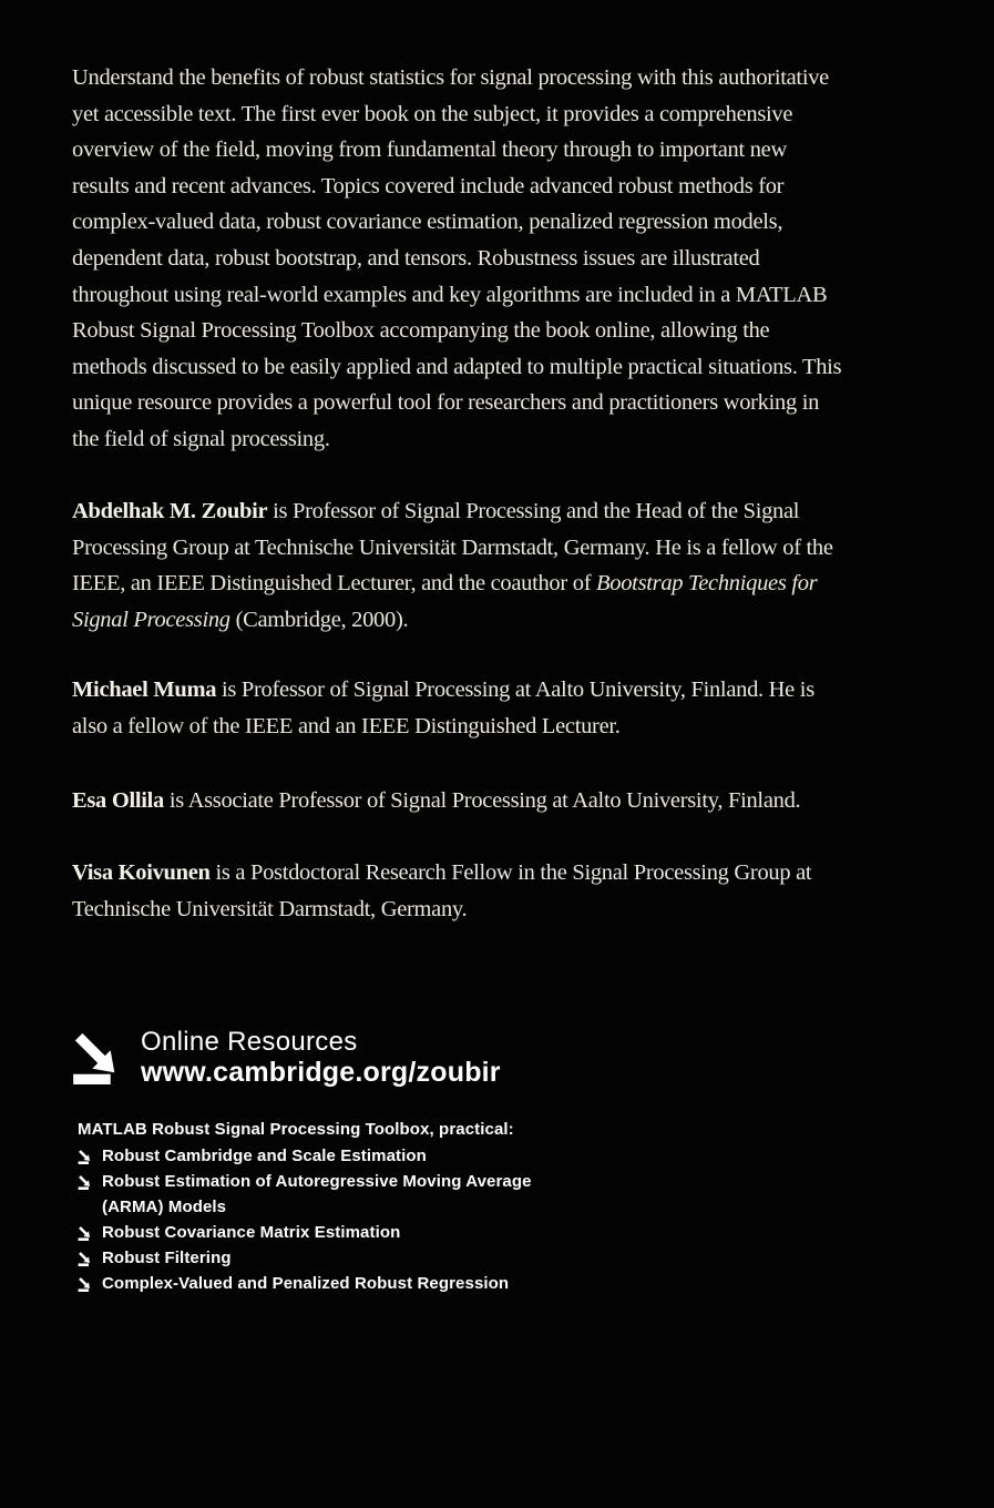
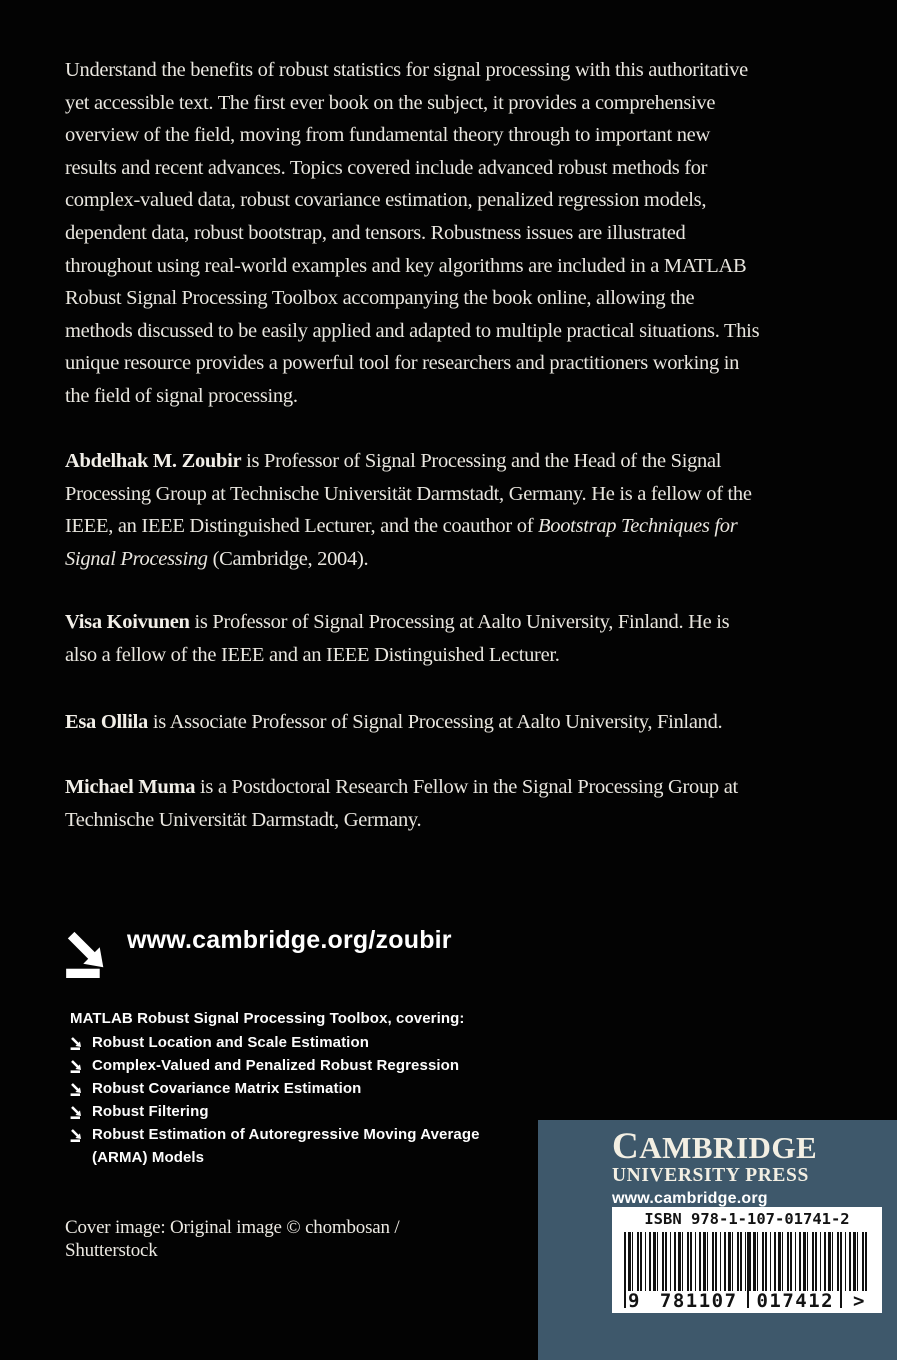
  Understand the benefits of robust statistics for signal processing with this authoritative yet accessible text. The first ever book on the subject, it provides a comprehensive overview of the field, moving from fundamental theory through to important new results and recent advances. Topics covered include advanced robust methods for complex-valued data, robust covariance estimation, penalized regression models, dependent data, robust bootstrap, and tensors. Robustness issues are illustrated throughout using real-world examples and key algorithms are included in a MATLAB Robust Signal Processing Toolbox accompanying the book online, allowing the methods discussed to be easily applied and adapted to multiple practical situations. This unique resource provides a powerful tool for researchers and practitioners working in the field of signal processing.
- Abdelhak M. Zoubir is Professor of Signal Processing and the Head of the Signal Processing Group at Technische Universität Darmstadt, Germany. He is a fellow of the IEEE, an IEEE Distinguished Lecturer, and the coauthor of Bootstrap Techniques for Signal Processing (Cambridge, 2000).
+ Abdelhak M. Zoubir is Professor of Signal Processing and the Head of the Signal Processing Group at Technische Universität Darmstadt, Germany. He is a fellow of the IEEE, an IEEE Distinguished Lecturer, and the coauthor of Bootstrap Techniques for Signal Processing (Cambridge, 2004).
- Michael Muma is Professor of Signal Processing at Aalto University, Finland. He is also a fellow of the IEEE and an IEEE Distinguished Lecturer.
+ Visa Koivunen is Professor of Signal Processing at Aalto University, Finland. He is also a fellow of the IEEE and an IEEE Distinguished Lecturer.
  Esa Ollila is Associate Professor of Signal Processing at Aalto University, Finland.
- Visa Koivunen is a Postdoctoral Research Fellow in the Signal Processing Group at Technische Universität Darmstadt, Germany.
+ Michael Muma is a Postdoctoral Research Fellow in the Signal Processing Group at Technische Universität Darmstadt, Germany.
- Online Resources
  www.cambridge.org/zoubir
- MATLAB Robust Signal Processing Toolbox, practical:
+ MATLAB Robust Signal Processing Toolbox, covering:
- Robust Cambridge and Scale Estimation
+ Robust Location and Scale Estimation
- Robust Estimation of Autoregressive Moving Average (ARMA) Models
+ Complex-Valued and Penalized Robust Regression
  Robust Covariance Matrix Estimation
  Robust Filtering
- Complex-Valued and Penalized Robust Regression
+ Robust Estimation of Autoregressive Moving Average (ARMA) Models
+ Cover image: Original image © chombosan /
+ Shutterstock
+ CAMBRIDGE
+ UNIVERSITY PRESS
+ www.cambridge.org
+ ISBN 978-1-107-01741-2
+ 9 781107 017412 >
